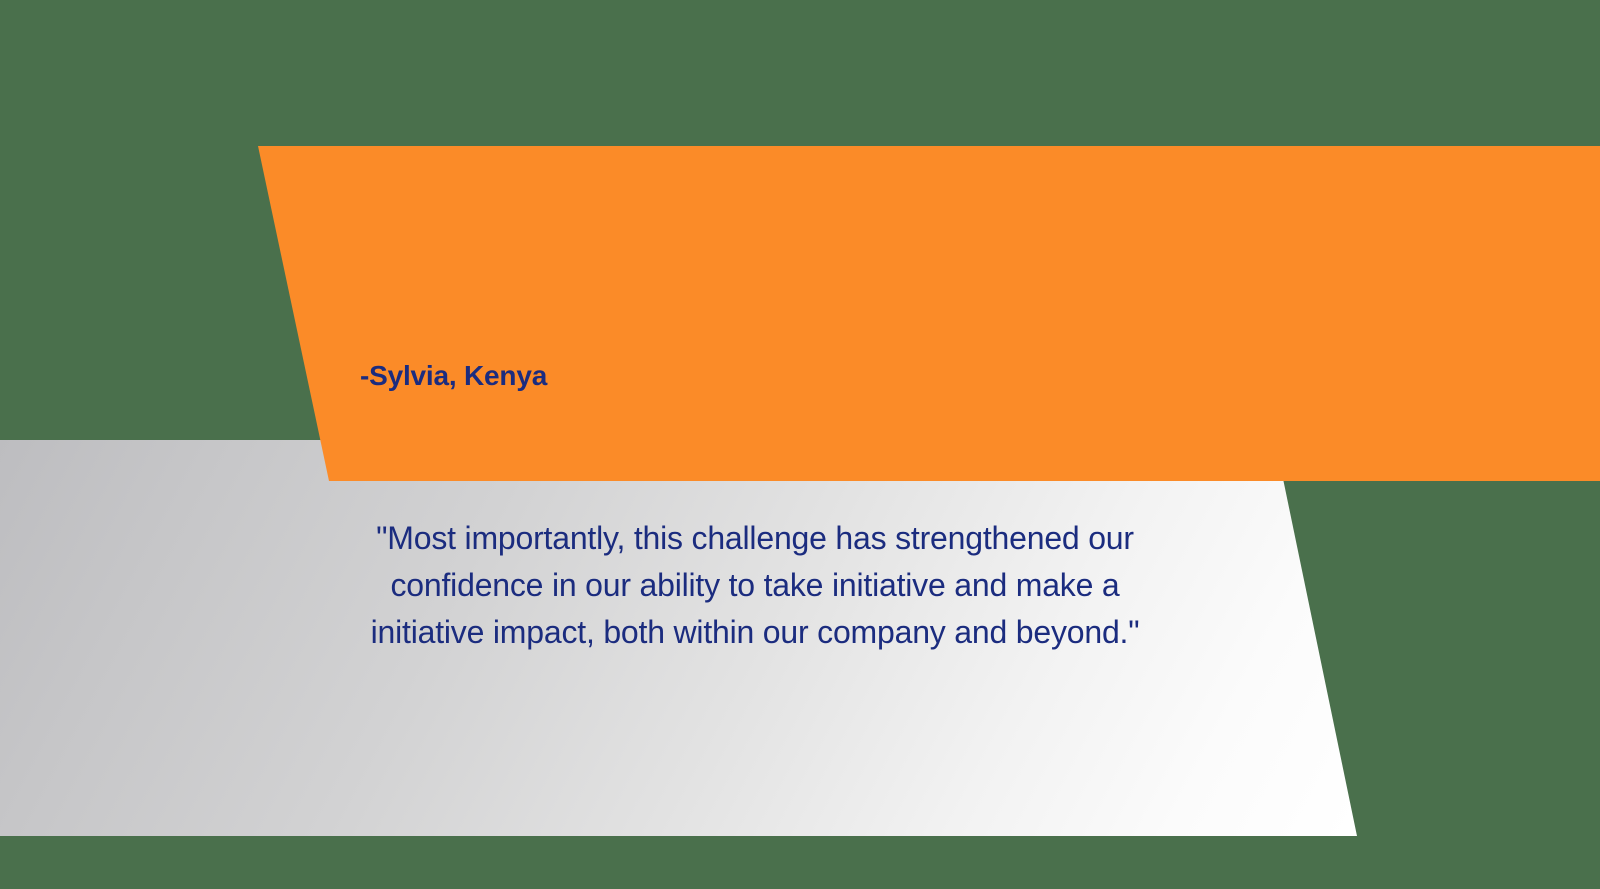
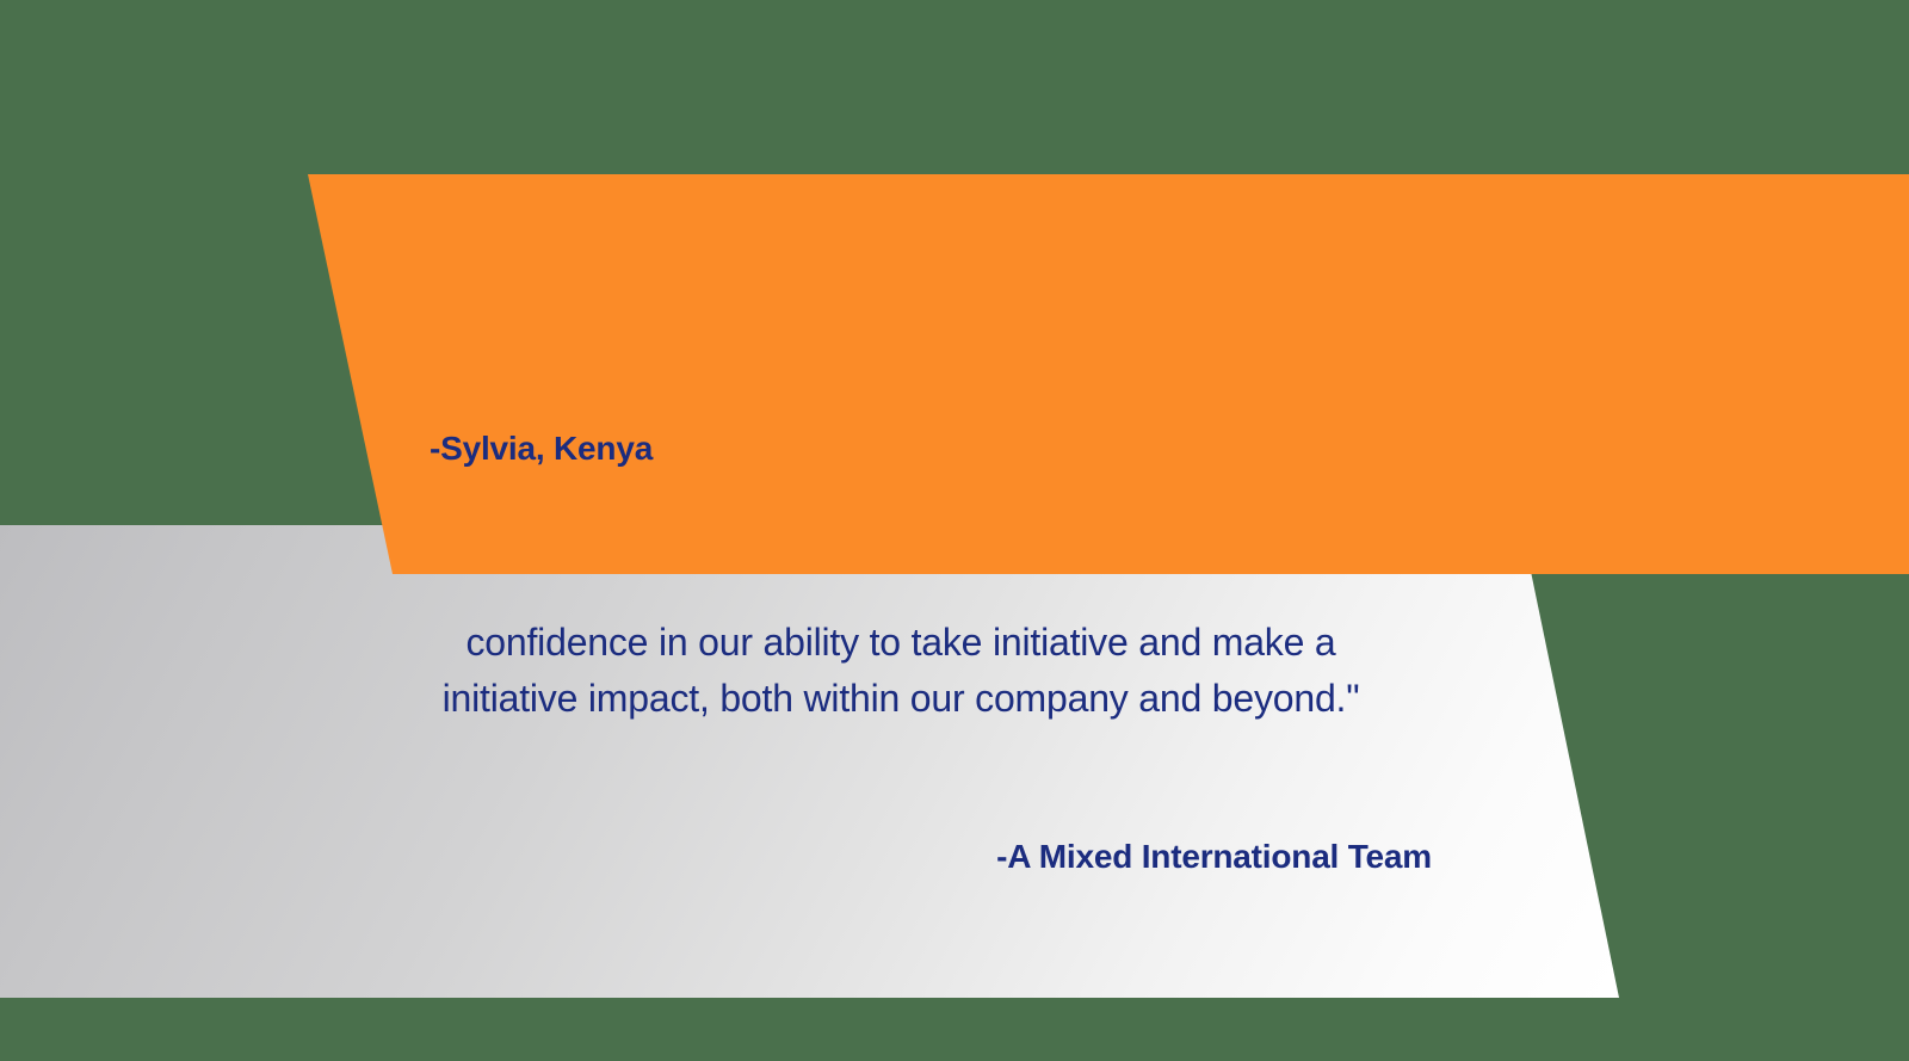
  -Sylvia, Kenya
- "Most importantly, this challenge has strengthened our
  confidence in our ability to take initiative and make a
  initiative impact, both within our company and beyond."
+ -A Mixed International Team
